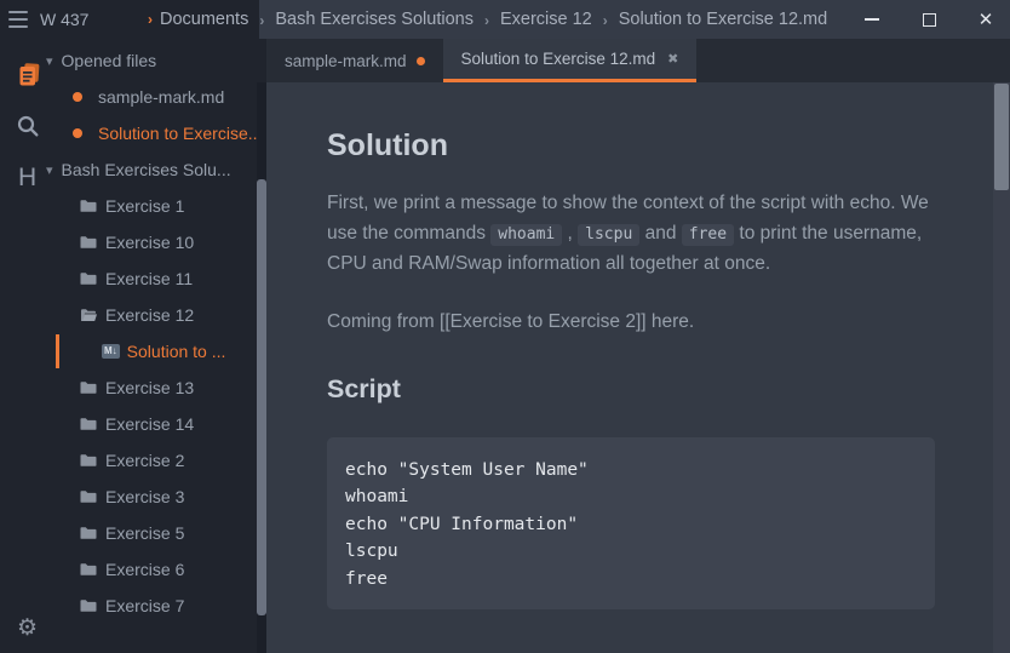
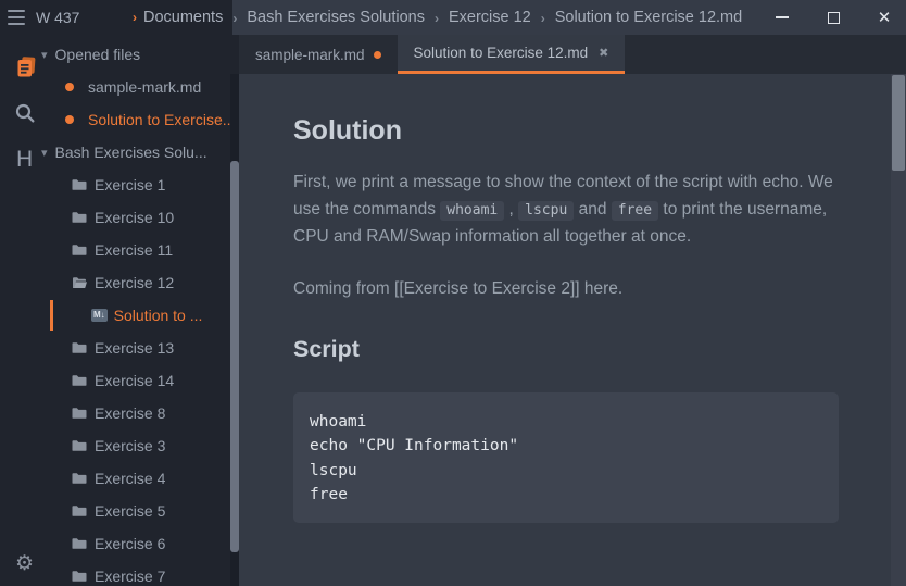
  W 437
  ›
  Documents
  ›
  Bash Exercises Solutions
  ›
  Exercise 12
  ›
  Solution to Exercise 12.md
  ✕
  H
  ⚙
  ▾
  Opened files
  sample-mark.md
  Solution to Exercise..
  ▾
  Bash Exercises Solu...
  Exercise 1
  Exercise 10
  Exercise 11
  Exercise 12
  M↓
  Solution to ...
  Exercise 13
  Exercise 14
- Exercise 2
+ Exercise 8
  Exercise 3
+ Exercise 4
  Exercise 5
  Exercise 6
  Exercise 7
  sample-mark.md
  Solution to Exercise 12.md
  ✖
  Solution
  First, we print a message to show the context of the script with echo. We use the commands whoami , lscpu and free to print the username, CPU and RAM/Swap information all together at once.
  Coming from [[Exercise to Exercise 2]] here.
  Script
- echo "System User Name"
  whoami
  echo "CPU Information"
  lscpu
  free
